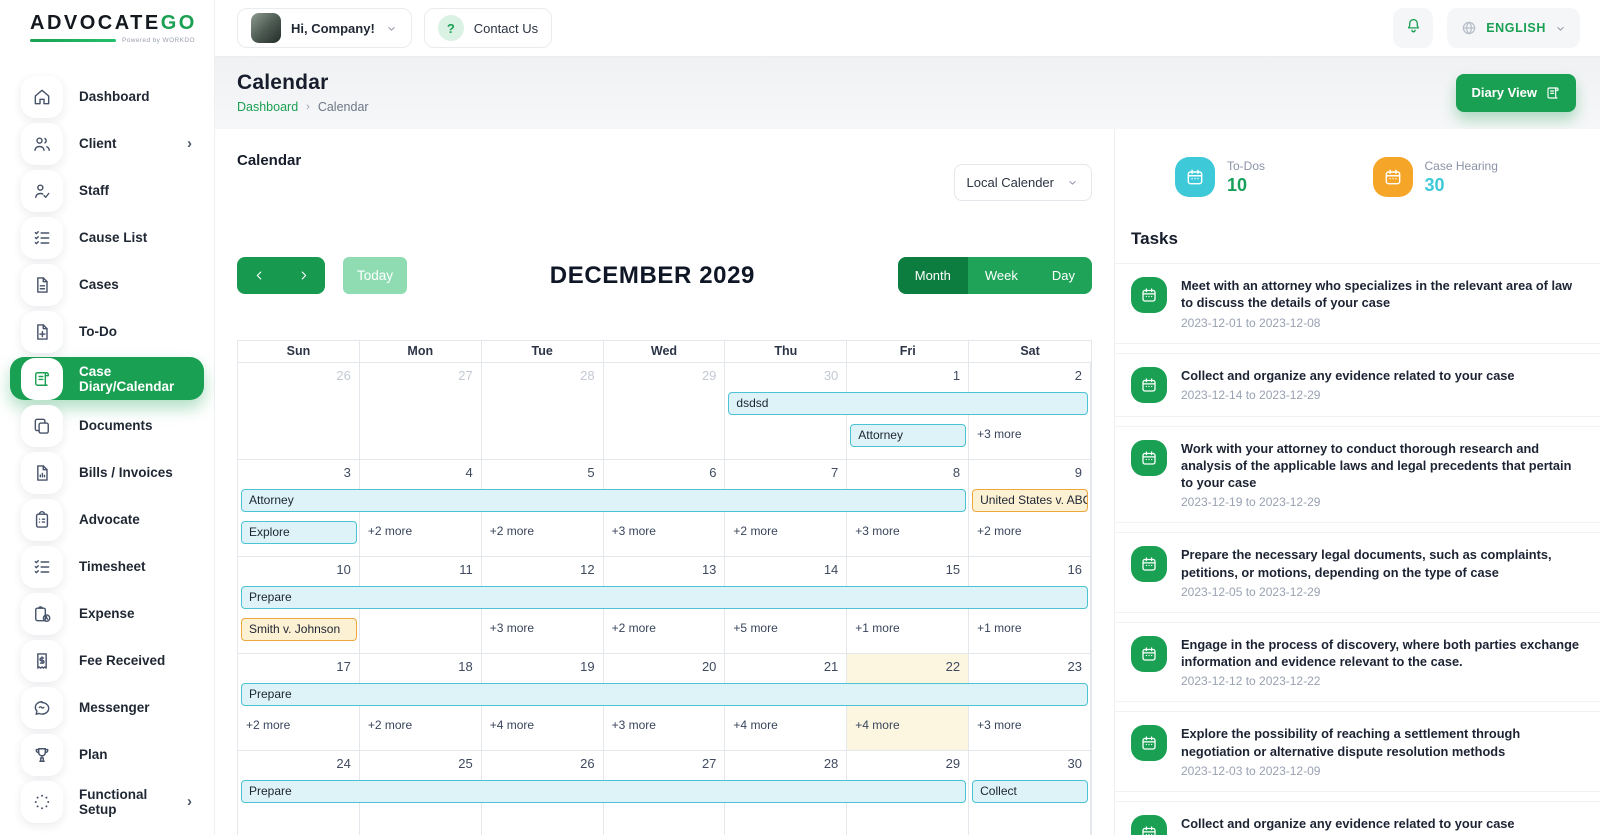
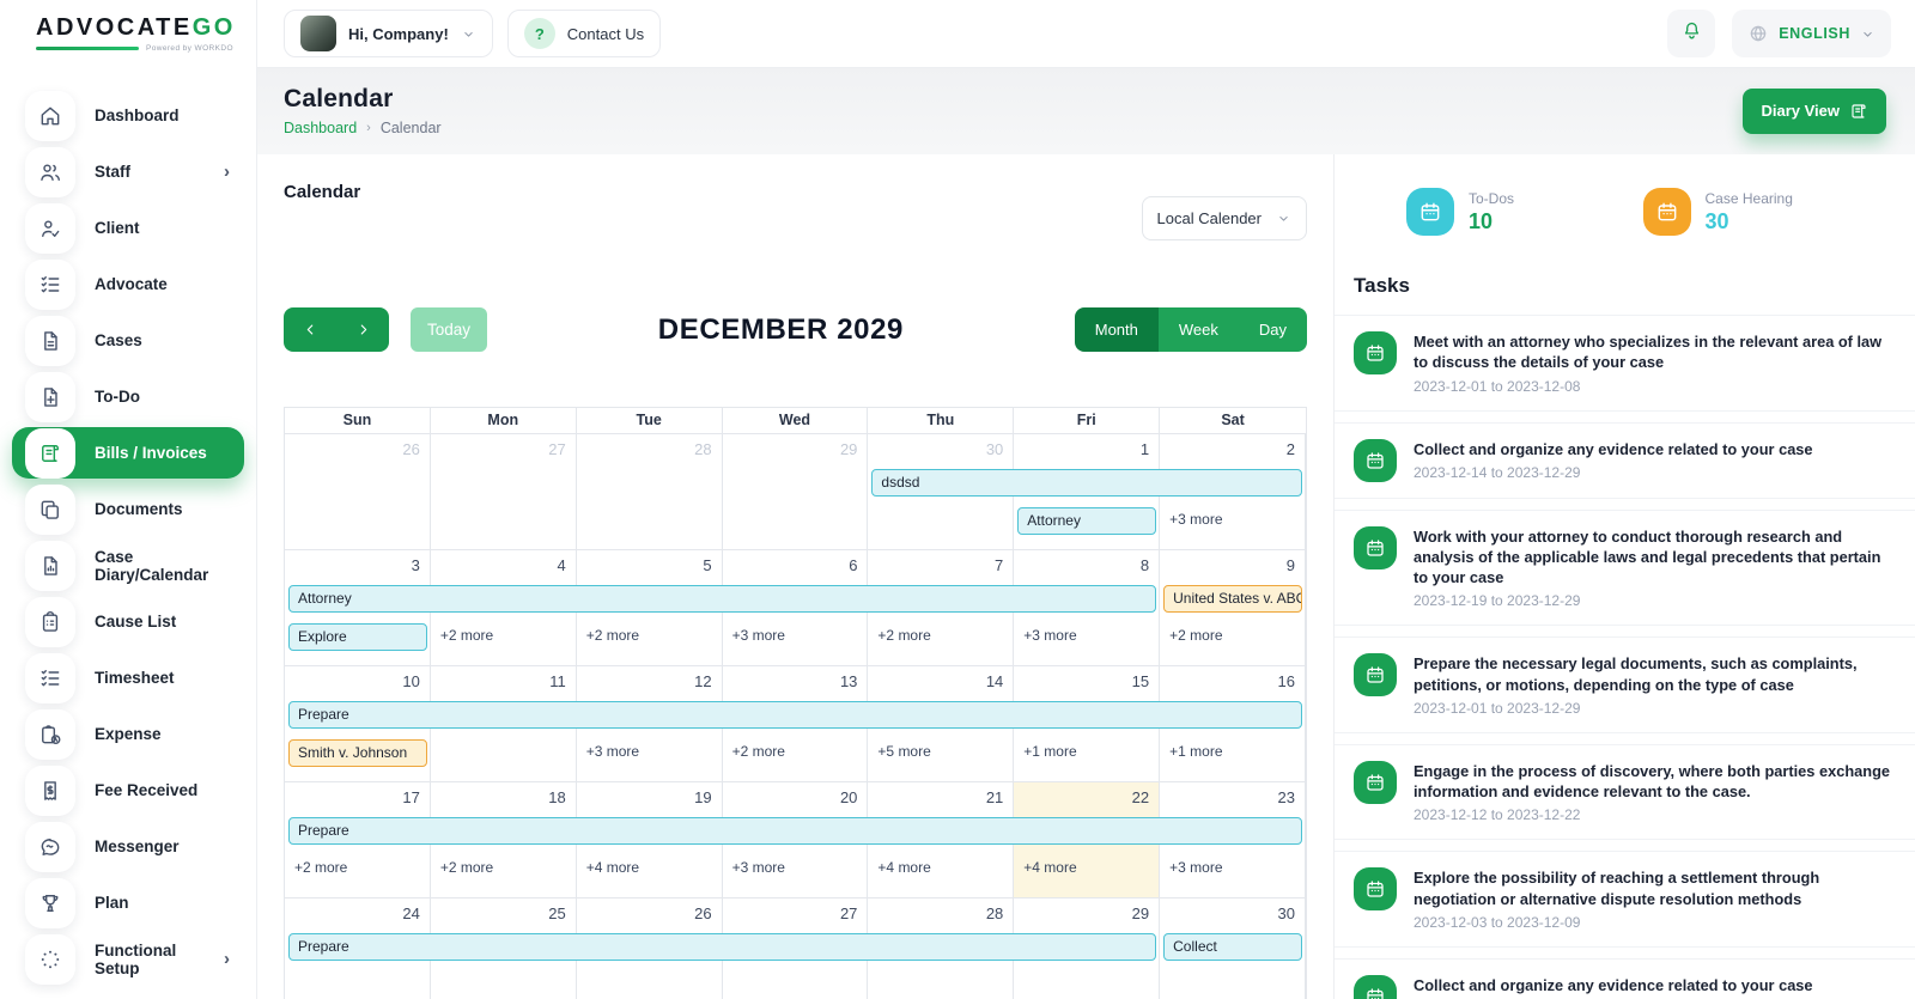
  ADVOCATEGO
  Dashboard
- Client
+ Staff
  ›
- Staff
+ Client
- Cause List
+ Advocate
  Cases
  To-Do
- Case Diary/Calendar
+ Bills / Invoices
  Documents
- Bills / Invoices
+ Case Diary/Calendar
- Advocate
+ Cause List
  Timesheet
  Expense
  Fee Received
  Messenger
  Plan
  Functional Setup
  ›
  Hi, Company!
  Contact Us
  ENGLISH
  Calendar
  Dashboard
  Calendar
  Diary View
  Calendar
  Local Calender
  Today
  DECEMBER 2029
  Month
  Week
  Day
  Sun
  Mon
  Tue
  Wed
  Thu
  Fri
  Sat
  26
  27
  28
  29
  30
  1
  2
  dsdsd
  Attorney
  +3 more
  3
  4
  5
  6
  7
  8
  9
  Attorney
  United States v. ABC
  Explore
  +2 more
  +2 more
  +3 more
  +2 more
  +3 more
  +2 more
  10
  11
  12
  13
  14
  15
  16
  Prepare
  Smith v. Johnson
  +3 more
  +2 more
  +5 more
  +1 more
  +1 more
  17
  18
  19
  20
  21
  22
  23
  Prepare
  +2 more
  +2 more
  +4 more
  +3 more
  +4 more
  +4 more
  +3 more
  24
  25
  26
  27
  28
  29
  30
  Prepare
  Collect
  To-Dos
  10
  Case Hearing
  30
  Tasks
  Meet with an attorney who specializes in the relevant area of law to discuss the details of your case
  2023-12-01 to 2023-12-08
  Collect and organize any evidence related to your case
  2023-12-14 to 2023-12-29
  Work with your attorney to conduct thorough research and analysis of the applicable laws and legal precedents that pertain to your case
  2023-12-19 to 2023-12-29
  Prepare the necessary legal documents, such as complaints, petitions, or motions, depending on the type of case
- 2023-12-05 to 2023-12-29
+ 2023-12-01 to 2023-12-29
  Engage in the process of discovery, where both parties exchange information and evidence relevant to the case.
  2023-12-12 to 2023-12-22
  Explore the possibility of reaching a settlement through negotiation or alternative dispute resolution methods
  2023-12-03 to 2023-12-09
  Collect and organize any evidence related to your case
